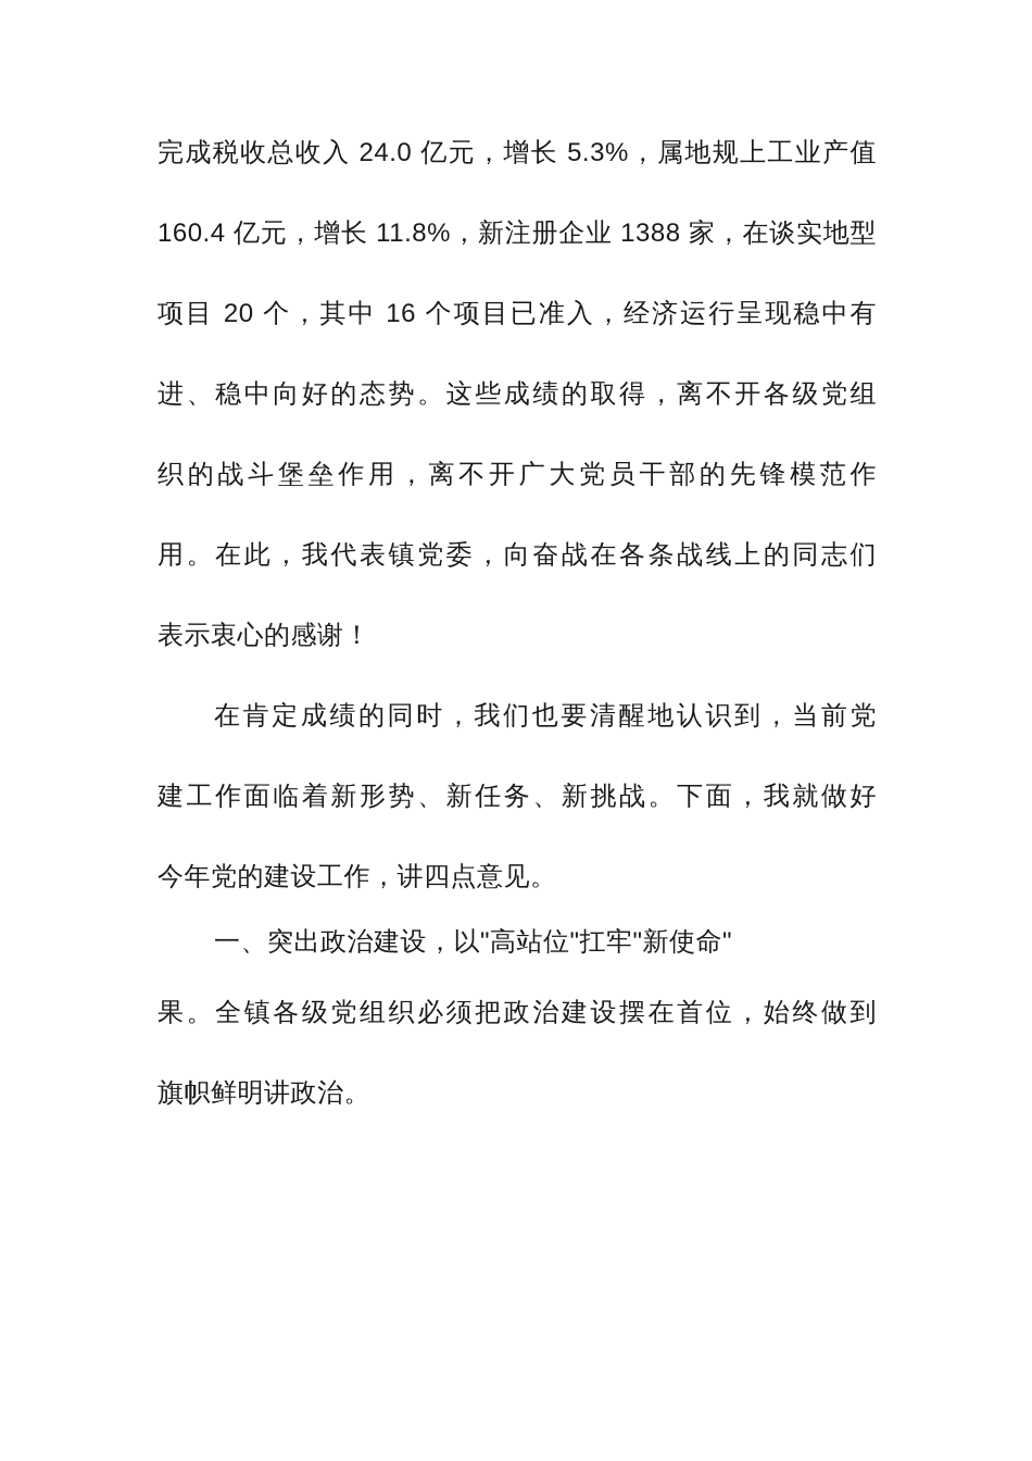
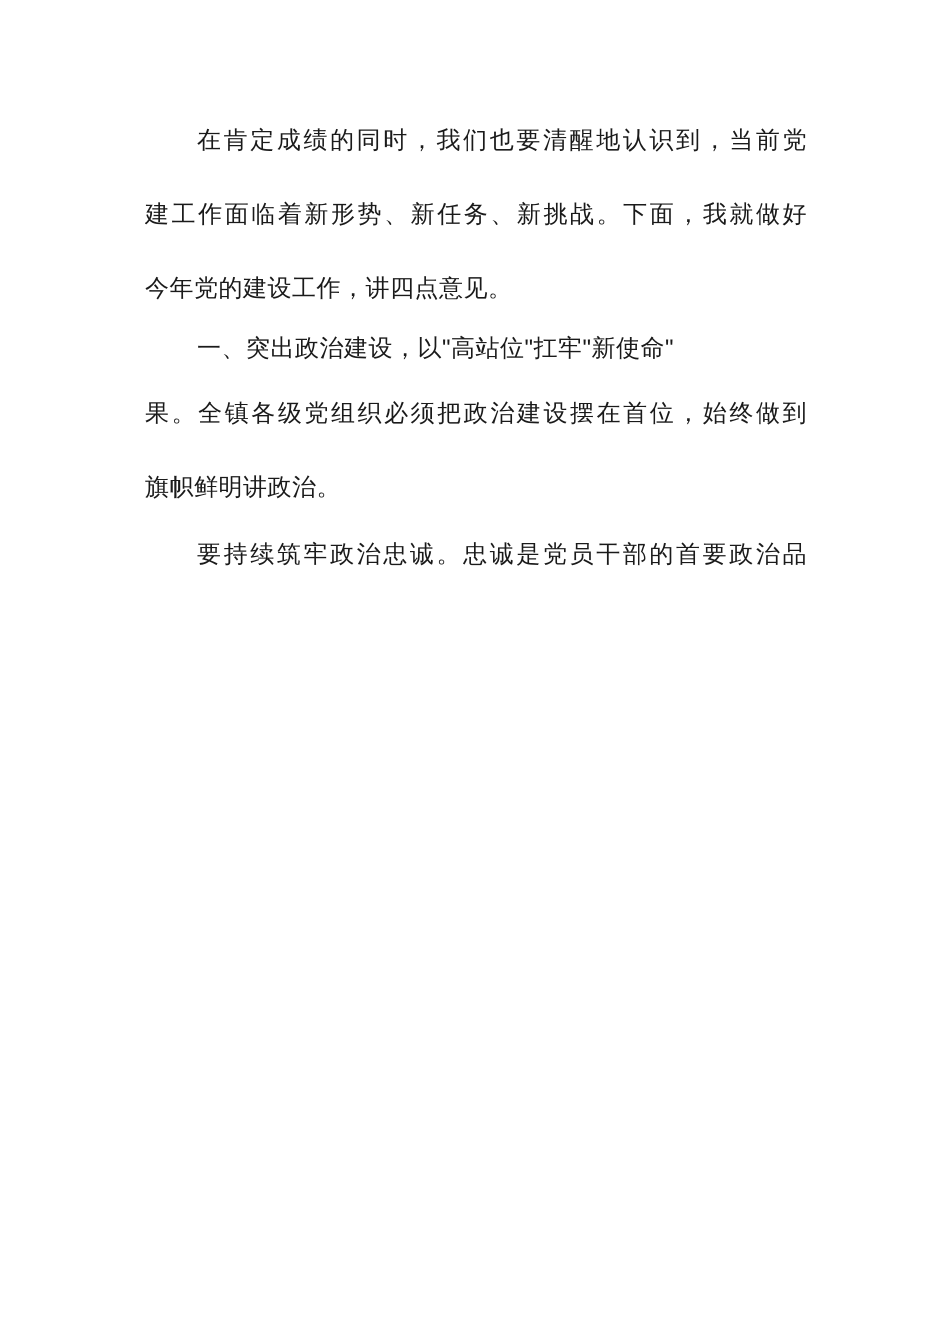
- 完成税收总收入 24.0 亿元，增长 5.3%，属地规上工业产值
- 160.4 亿元，增长 11.8%，新注册企业 1388 家，在谈实地型
- 项目 20 个，其中 16 个项目已准入，经济运行呈现稳中有
- 进、稳中向好的态势。这些成绩的取得，离不开各级党组
- 织的战斗堡垒作用，离不开广大党员干部的先锋模范作
- 用。在此，我代表镇党委，向奋战在各条战线上的同志们
- 表示衷心的感谢！
  在肯定成绩的同时，我们也要清醒地认识到，当前党
  建工作面临着新形势、新任务、新挑战。下面，我就做好
  今年党的建设工作，讲四点意见。
  一、突出政治建设，以"高站位"扛牢"新使命"
  果。全镇各级党组织必须把政治建设摆在首位，始终做到
  旗帜鲜明讲政治。
+ 要持续筑牢政治忠诚。忠诚是党员干部的首要政治品
